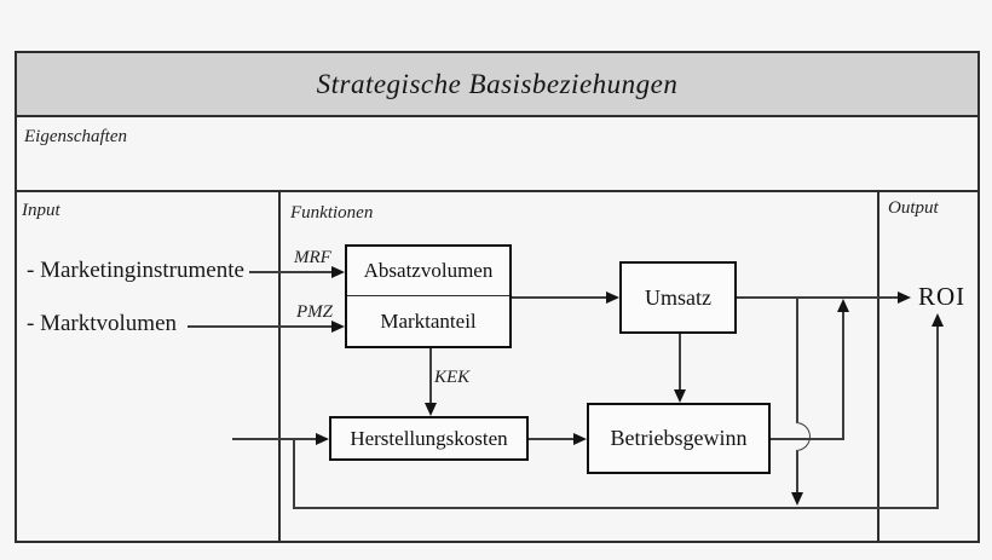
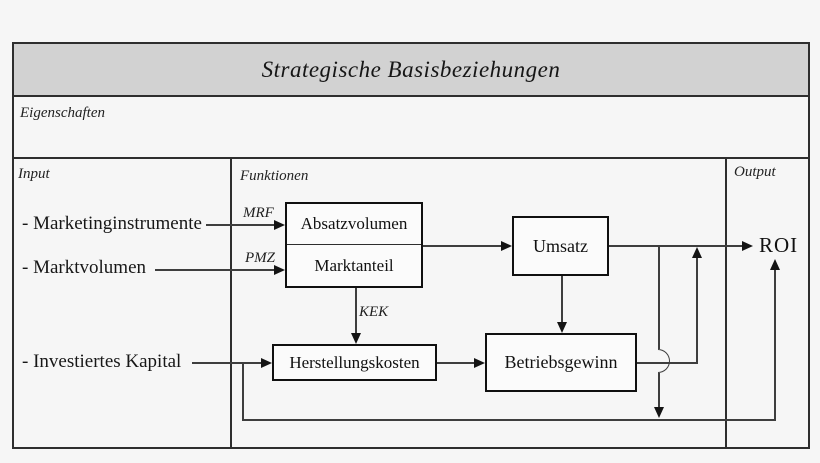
  Strategische Basisbeziehungen
  Eigenschaften
  Input
  Funktionen
  Output
  - Marketinginstrumente
  - Marktvolumen
+ - Investiertes Kapital
  MRF
  PMZ
  KEK
  Absatzvolumen
  Marktanteil
  Umsatz
  Herstellungskosten
  Betriebsgewinn
  ROI
